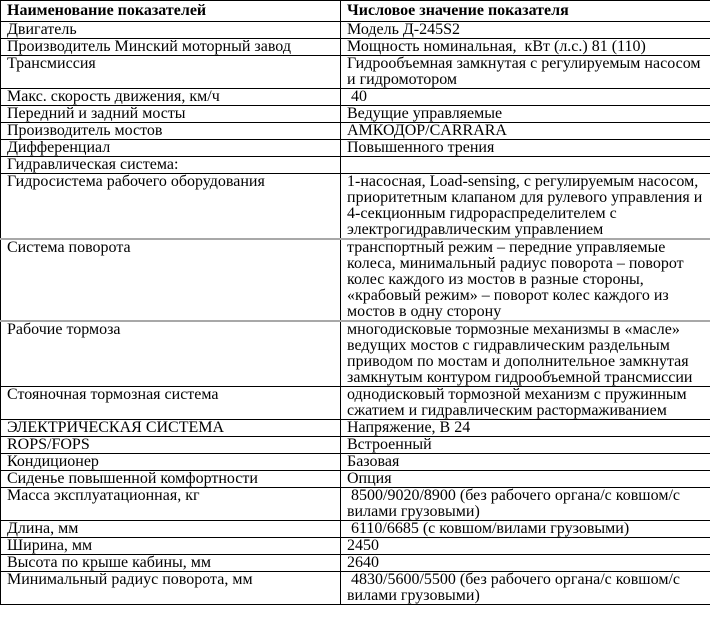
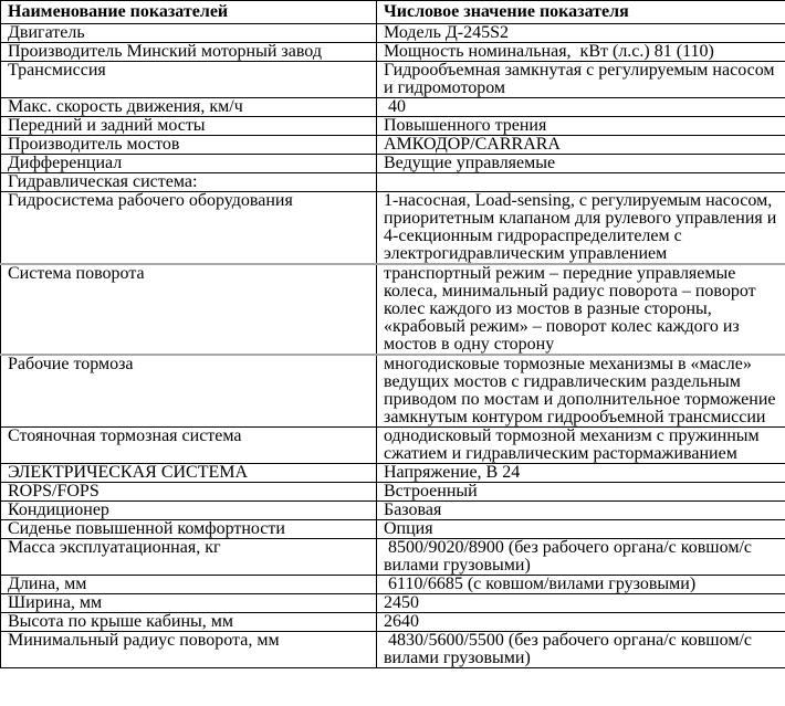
  Наименование показателей	Числовое значение показателя
  Двигатель	Модель Д-245S2
  Производитель Минский моторный завод	Мощность номинальная, кВт (л.с.) 81 (110)
  Трансмиссия	Гидрообъемная замкнутая с регулируемым насосом и гидромотором
  Макс. скорость движения, км/ч	40
- Передний и задний мосты	Ведущие управляемые
+ Передний и задний мосты	Повышенного трения
  Производитель мостов	АМКОДОР/CARRARA
- Дифференциал	Повышенного трения
+ Дифференциал	Ведущие управляемые
  Гидравлическая система:
  Гидросистема рабочего оборудования	1-насосная, Load-sensing, с регулируемым насосом, приоритетным клапаном для рулевого управления и 4-секционным гидрораспределителем с электрогидравлическим управлением
  Система поворота	транспортный режим – передние управляемые колеса, минимальный радиус поворота – поворот колес каждого из мостов в разные стороны, «крабовый режим» – поворот колес каждого из мостов в одну сторону
- Рабочие тормоза	многодисковые тормозные механизмы в «масле» ведущих мостов с гидравлическим раздельным приводом по мостам и дополнительное замкнутая замкнутым контуром гидрообъемной трансмиссии
+ Рабочие тормоза	многодисковые тормозные механизмы в «масле» ведущих мостов с гидравлическим раздельным приводом по мостам и дополнительное торможение замкнутым контуром гидрообъемной трансмиссии
  Стояночная тормозная система	однодисковый тормозной механизм с пружинным сжатием и гидравлическим растормаживанием
  ЭЛЕКТРИЧЕСКАЯ СИСТЕМА	Напряжение, В 24
  ROPS/FOPS	Встроенный
  Кондиционер	Базовая
  Сиденье повышенной комфортности	Опция
  Масса эксплуатационная, кг	8500/9020/8900 (без рабочего органа/с ковшом/с вилами грузовыми)
  Длина, мм	6110/6685 (с ковшом/вилами грузовыми)
  Ширина, мм	2450
  Высота по крыше кабины, мм	2640
  Минимальный радиус поворота, мм	4830/5600/5500 (без рабочего органа/с ковшом/с вилами грузовыми)
